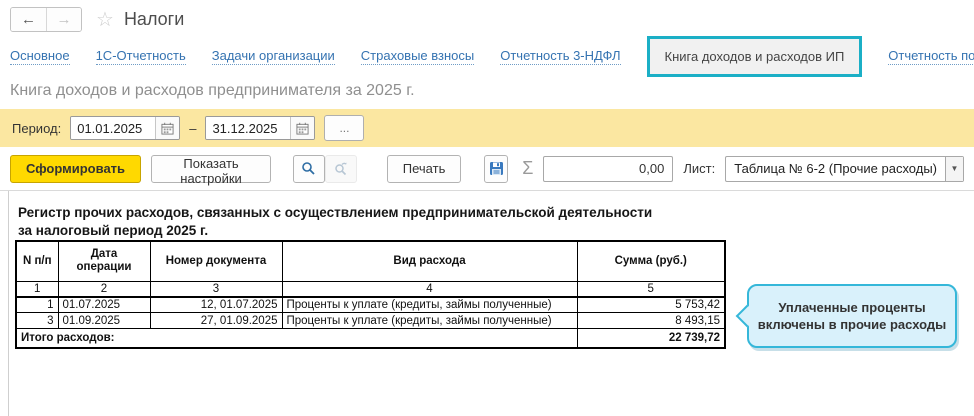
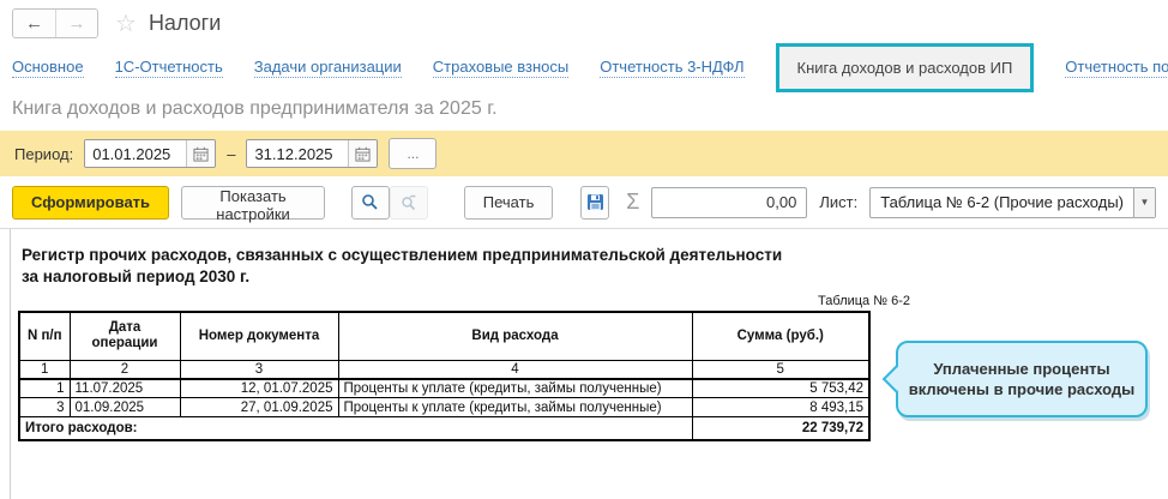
  ←
  →
  ☆
  Налоги
  Основное
  1С-Отчетность
  Задачи организации
  Страховые взносы
  Отчетность 3-НДФЛ
  Книга доходов и расходов ИП
  Отчетность по
  Книга доходов и расходов предпринимателя за 2025 г.
  Период:
  01.01.2025
  –
  31.12.2025
  ...
  Сформировать
  Показать настройки
  Печать
  Σ
  0,00
  Лист:
  Таблица № 6-2 (Прочие расходы)
  ▼
  Регистр прочих расходов, связанных с осуществлением предпринимательской деятельности
- за налоговый период 2025 г.
+ за налоговый период 2030 г.
+ Таблица № 6-2
  N п/п	Дата операции	Номер документа	Вид расхода	Сумма (руб.)
  1	2	3	4	5
- 1	01.07.2025	12, 01.07.2025	Проценты к уплате (кредиты, займы полученные)	5 753,42
+ 1	11.07.2025	12, 01.07.2025	Проценты к уплате (кредиты, займы полученные)	5 753,42
  3	01.09.2025	27, 01.09.2025	Проценты к уплате (кредиты, займы полученные)	8 493,15
  Итого расходов:	22 739,72
  Уплаченные проценты
  включены в прочие расходы
